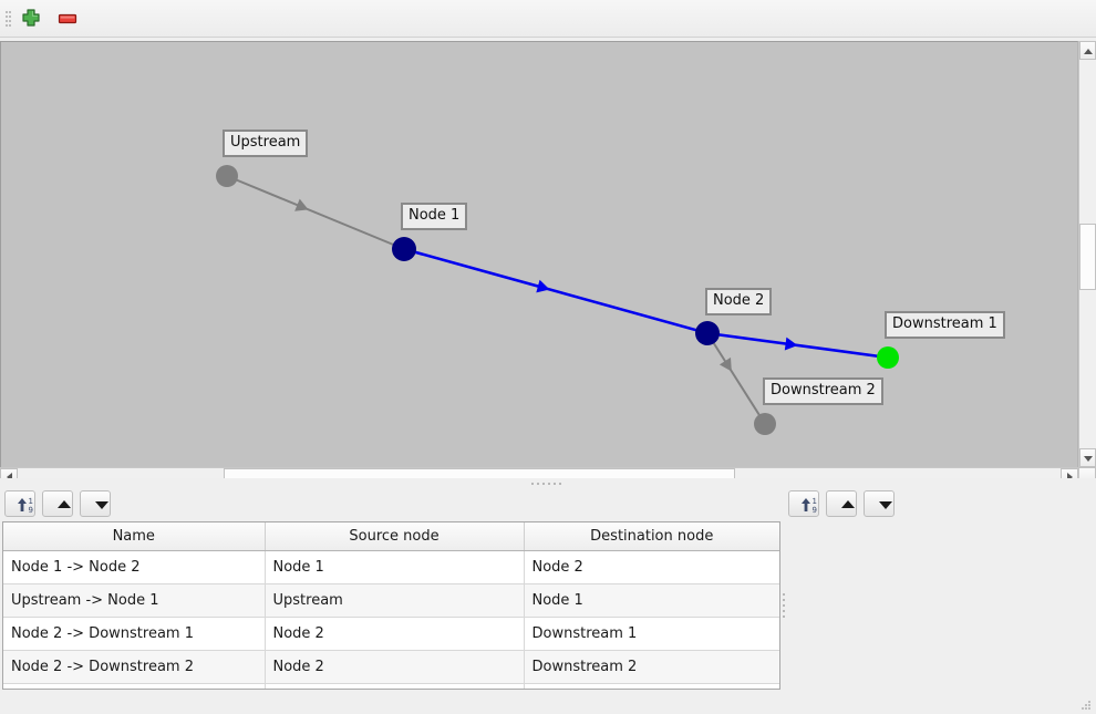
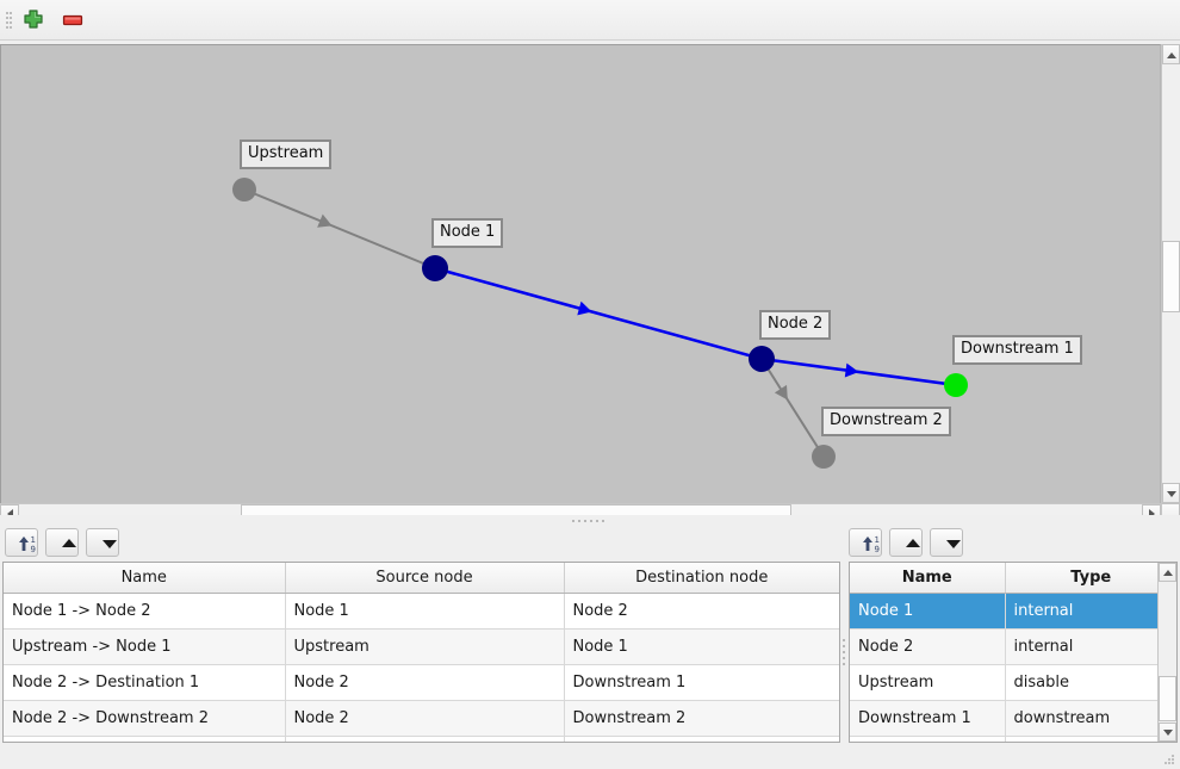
  Upstream
  Node 1
  Node 2
  Downstream 1
  Downstream 2
  1
  9
  1
  9
  Name	Source node	Destination node
  Node 1 -> Node 2	Node 1	Node 2
  Upstream -> Node 1	Upstream	Node 1
- Node 2 -> Downstream 1	Node 2	Downstream 1
+ Node 2 -> Destination 1	Node 2	Downstream 1
  Node 2 -> Downstream 2	Node 2	Downstream 2
+ Name	Type
+ Node 1	internal
+ Node 2	internal
+ Upstream	disable
+ Downstream 1	downstream
